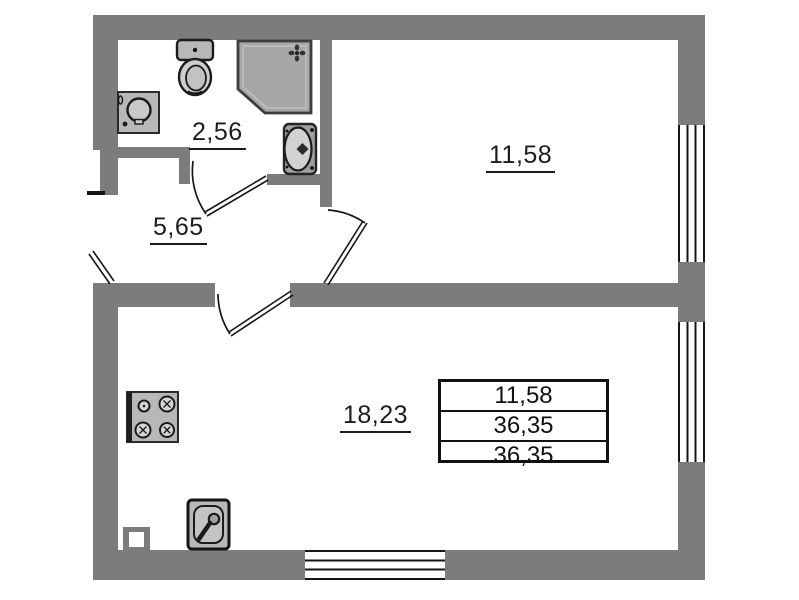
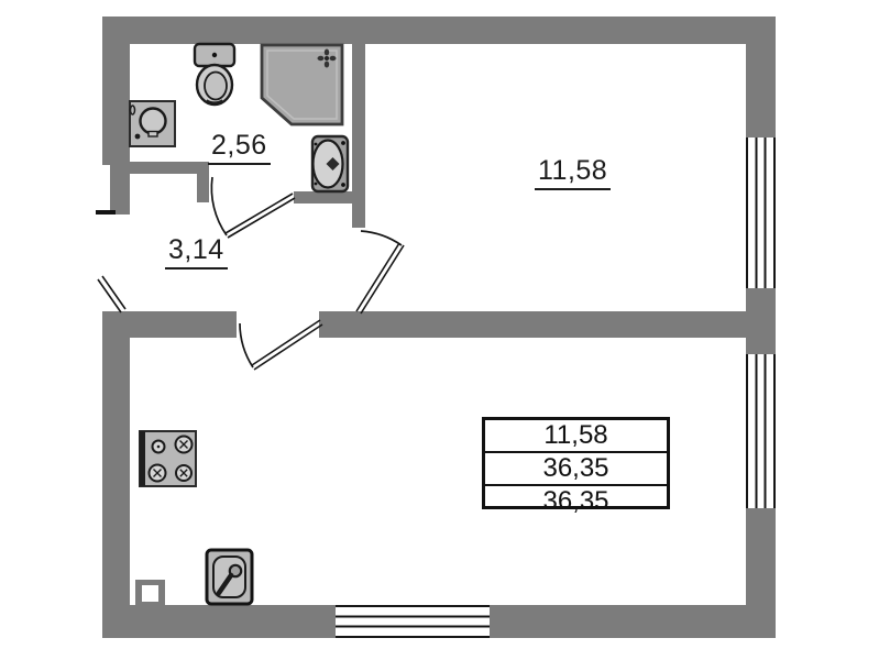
  2,56
- 5,65
+ 3,14
  11,58
- 18,23
  11,58
  36,35
  36,35
